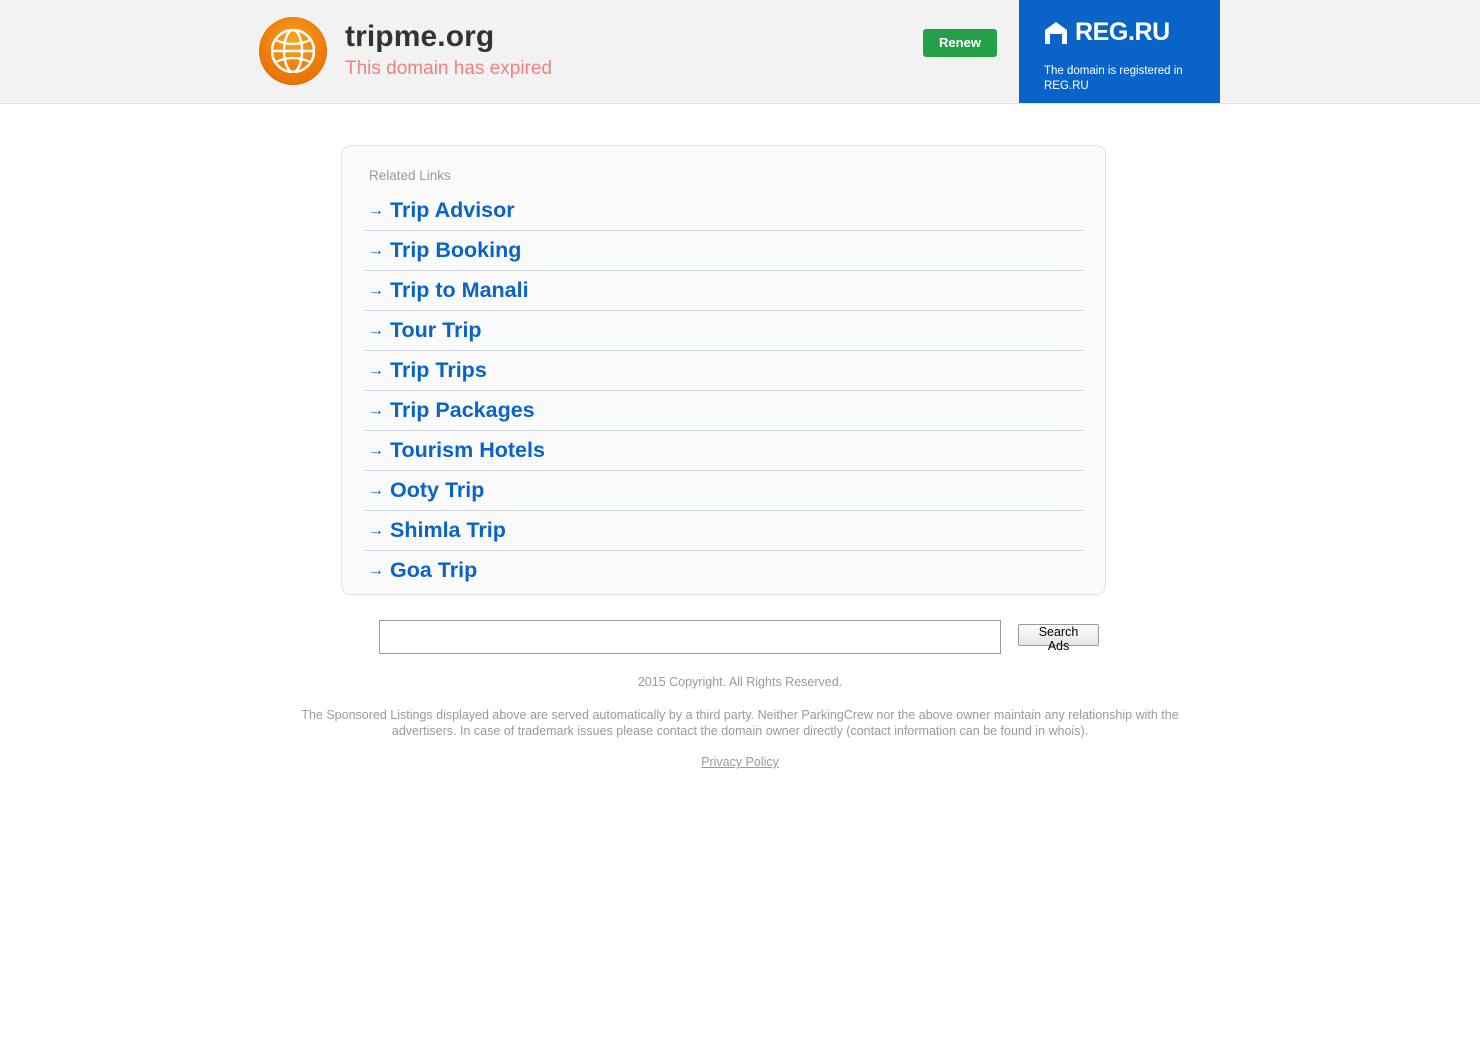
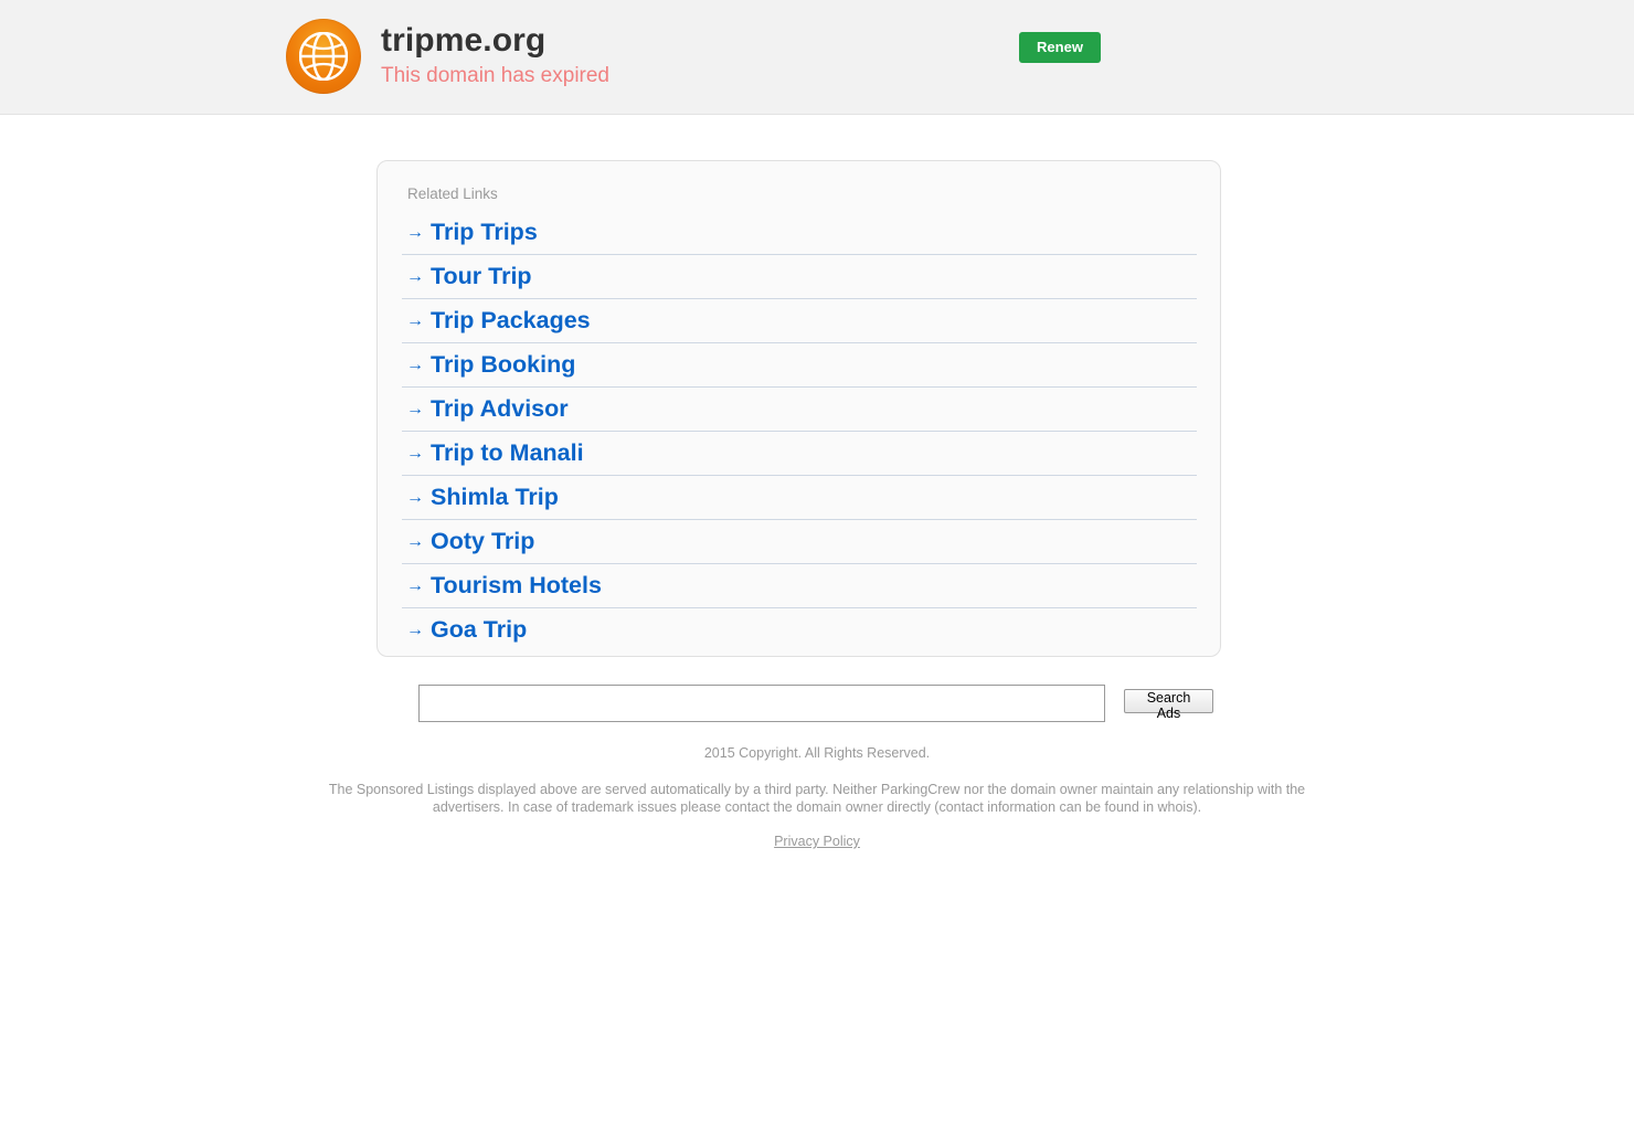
  tripme.org
  This domain has expired
  Renew
- REG.RU
- The domain is registered in REG.RU
  Related Links
  →
- Trip Advisor
+ Trip Trips
  →
- Trip Booking
+ Tour Trip
  →
- Trip to Manali
+ Trip Packages
  →
- Tour Trip
+ Trip Booking
  →
- Trip Trips
+ Trip Advisor
  →
- Trip Packages
+ Trip to Manali
  →
- Tourism Hotels
+ Shimla Trip
  →
  Ooty Trip
  →
- Shimla Trip
+ Tourism Hotels
  →
  Goa Trip
  Search Ads
  2015 Copyright. All Rights Reserved.
- The Sponsored Listings displayed above are served automatically by a third party. Neither ParkingCrew nor the above owner maintain any relationship with the advertisers. In case of trademark issues please contact the domain owner directly (contact information can be found in whois).
+ The Sponsored Listings displayed above are served automatically by a third party. Neither ParkingCrew nor the domain owner maintain any relationship with the advertisers. In case of trademark issues please contact the domain owner directly (contact information can be found in whois).
  Privacy Policy
